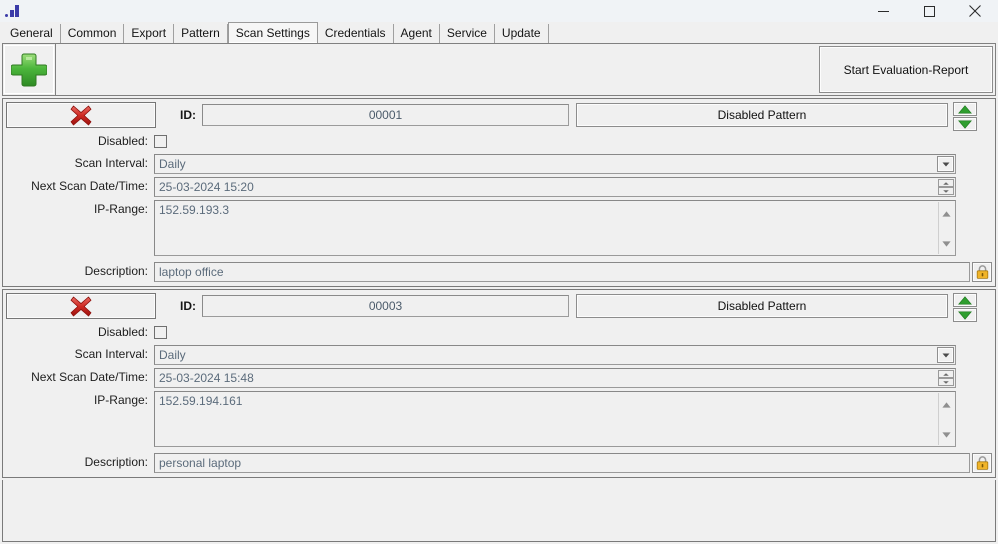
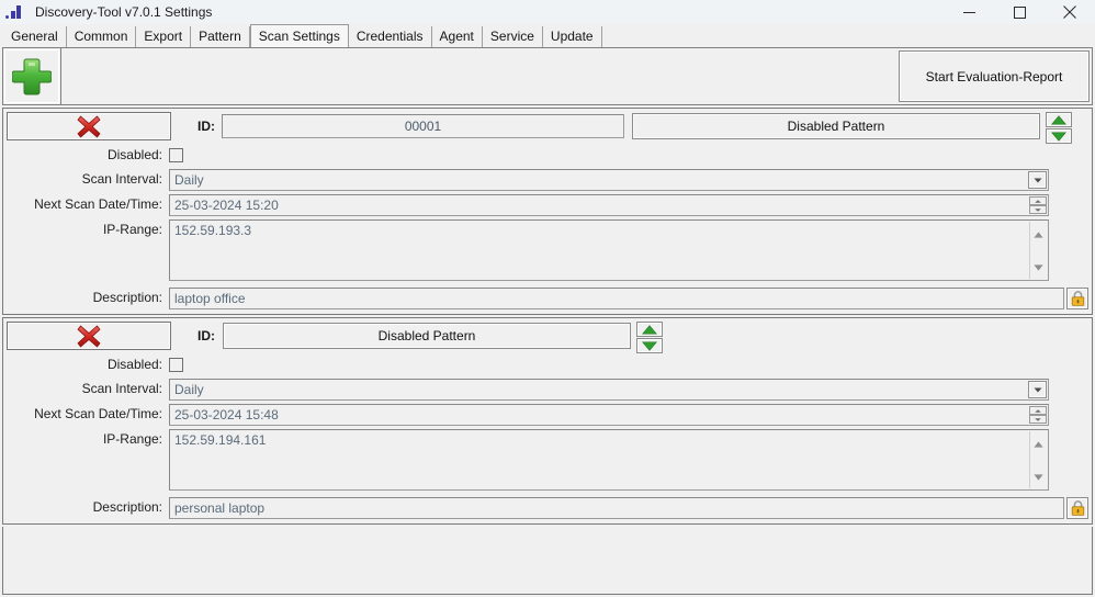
+ Discovery-Tool v7.0.1 Settings
  General
  Common
  Export
  Pattern
  Scan Settings
  Credentials
  Agent
  Service
  Update
  Start Evaluation-Report
  ID:
  00001
  Disabled Pattern
  Disabled:
  Scan Interval:
  Daily
  Next Scan Date/Time:
  25-03-2024 15:20
  IP-Range:
  152.59.193.3
  Description:
  laptop office
  ID:
- 00003
  Disabled Pattern
  Disabled:
  Scan Interval:
  Daily
  Next Scan Date/Time:
  25-03-2024 15:48
  IP-Range:
  152.59.194.161
  Description:
  personal laptop
